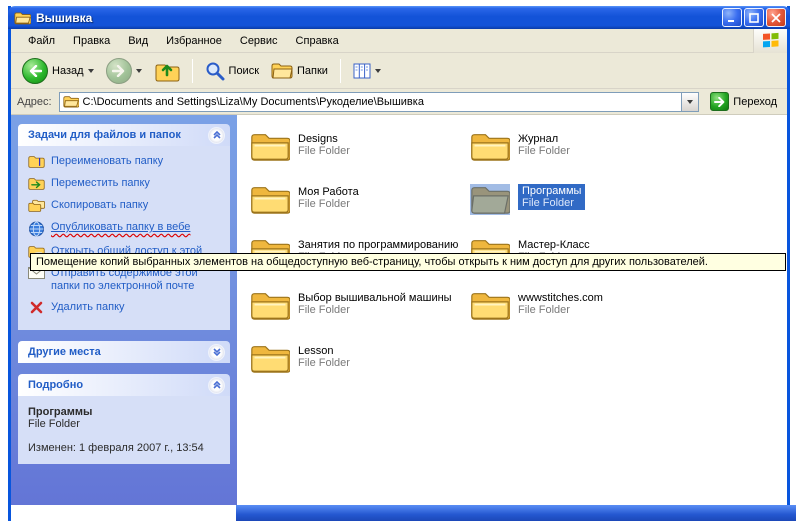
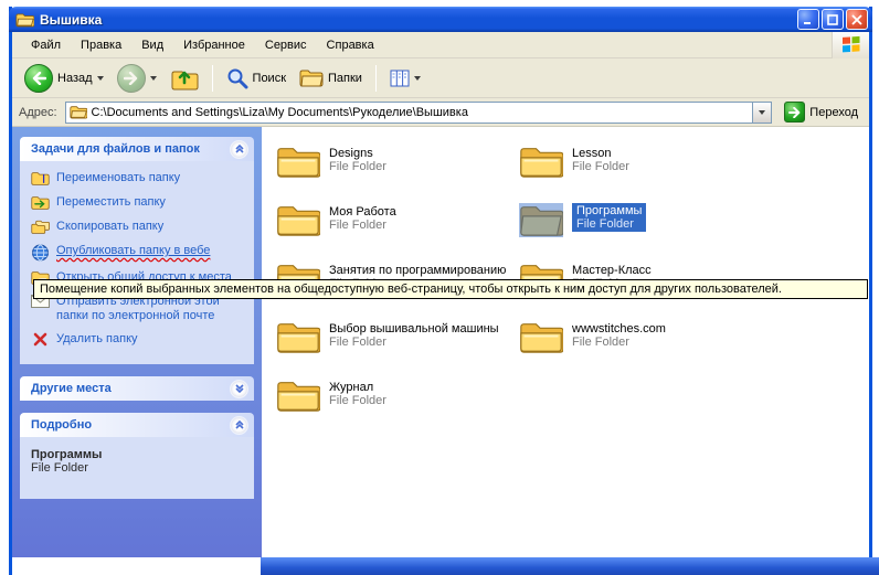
  Вышивка
  Файл
  Правка
  Вид
  Избранное
  Сервис
  Справка
  Назад
  Поиск
  Папки
  Адрес:
  C:\Documents and Settings\Liza\My Documents\Рукоделие\Вышивка
  Переход
  Задачи для файлов и папок
  Переименовать папку
  Переместить папку
  Скопировать папку
  Опубликовать папку в вебе
- Открыть общий доступ к этой
+ Открыть общий доступ к места
- Отправить содержимое этой папки по электронной почте
+ Отправить электронной этой папки по электронной почте
  Удалить папку
  Другие места
  Подробно
  Программы
  File Folder
- Изменен: 1 февраля 2007 г., 13:54
  Designs
  File Folder
- Журнал
+ Lesson
  File Folder
  Моя Работа
  File Folder
  Программы
  File Folder
  Занятия по программированию
  Мастер-Класс
  Выбор вышивальной машины
  File Folder
  wwwstitches.com
  File Folder
- Lesson
+ Журнал
  File Folder
  Помещение копий выбранных элементов на общедоступную веб-страницу, чтобы открыть к ним доступ для других пользователей.
